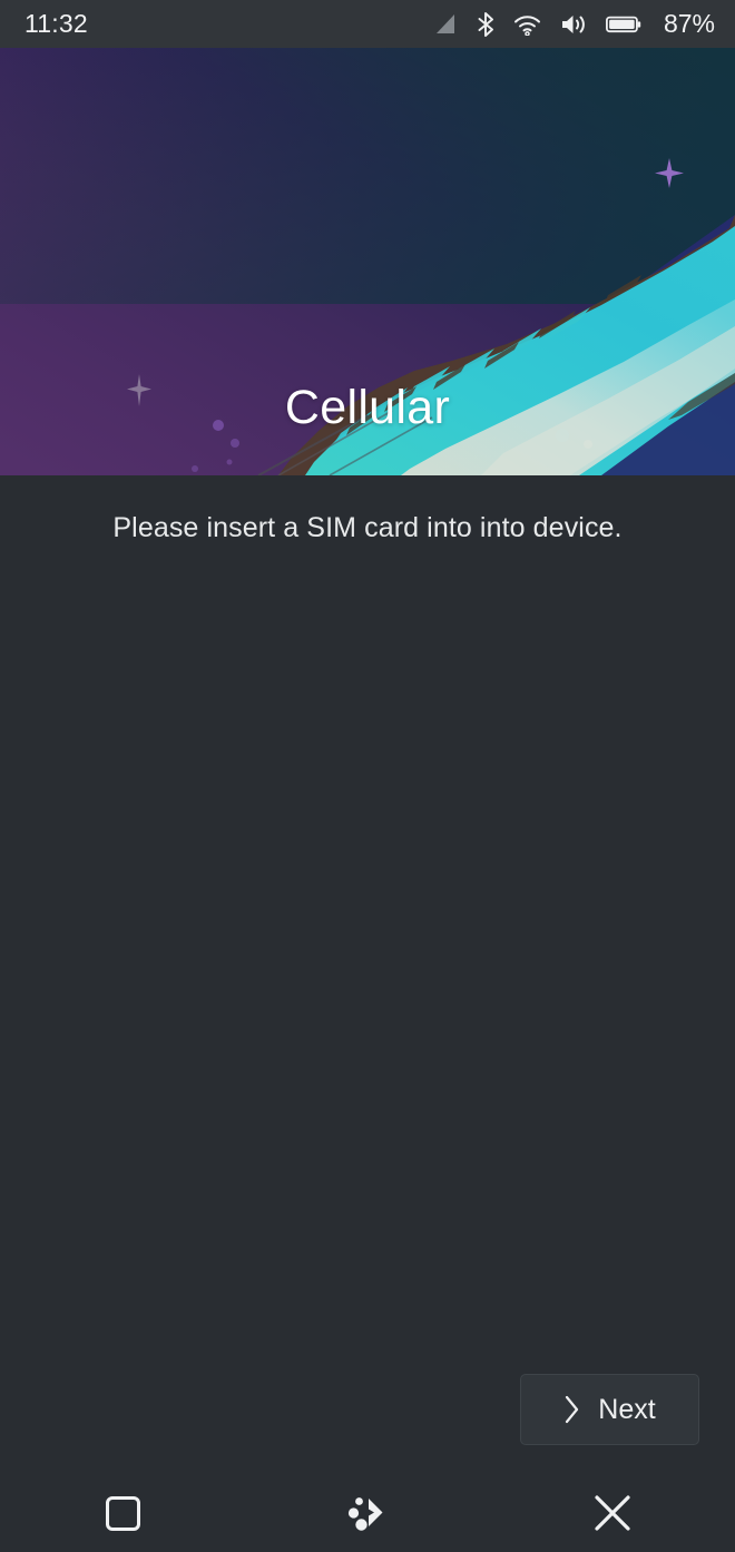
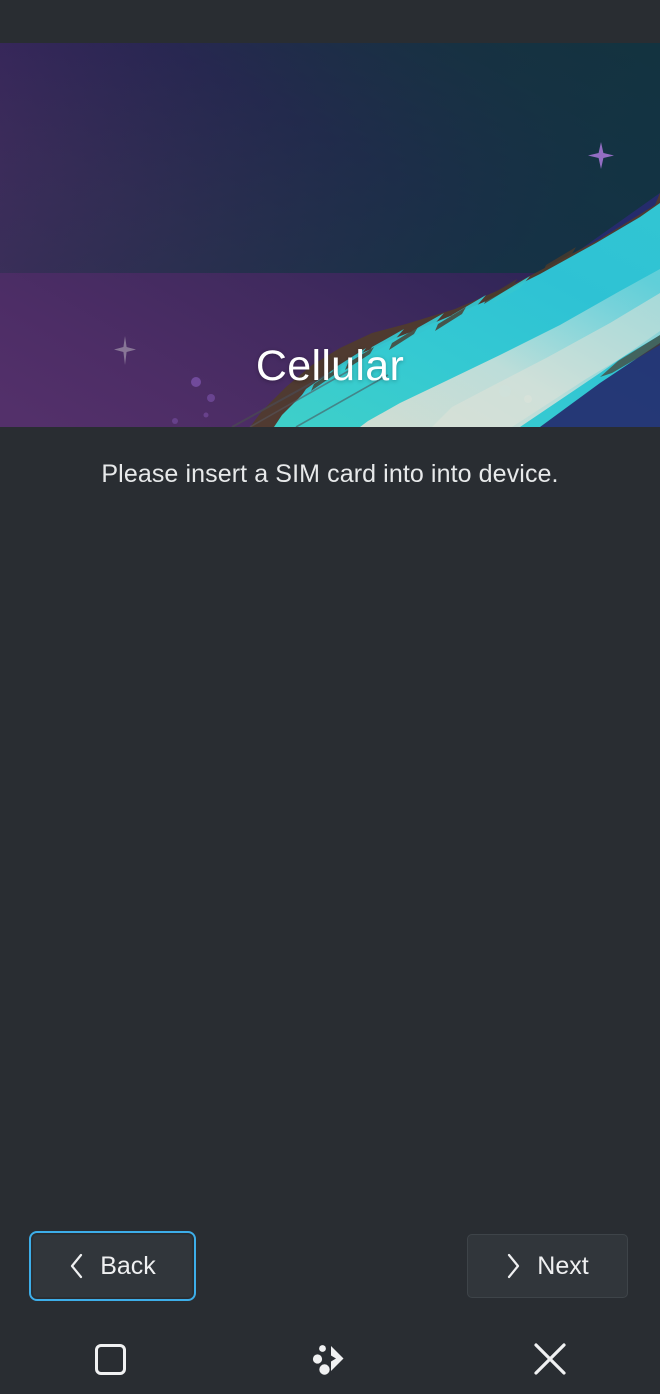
- 11:32
- 87%
  Cellular
  Please insert a SIM card into into device.
+ Back
  Next
